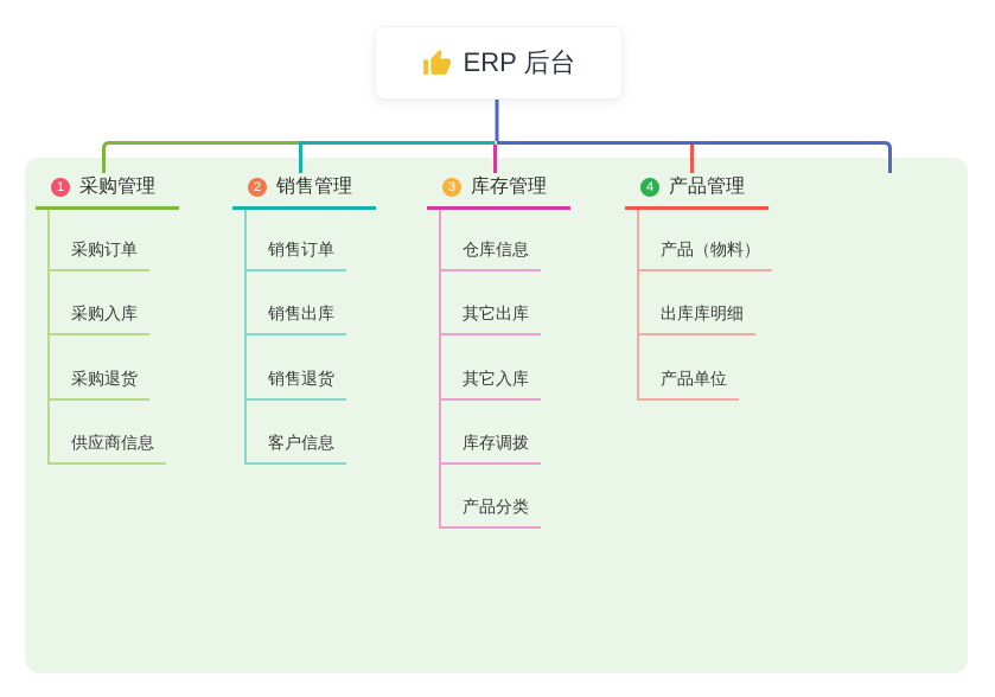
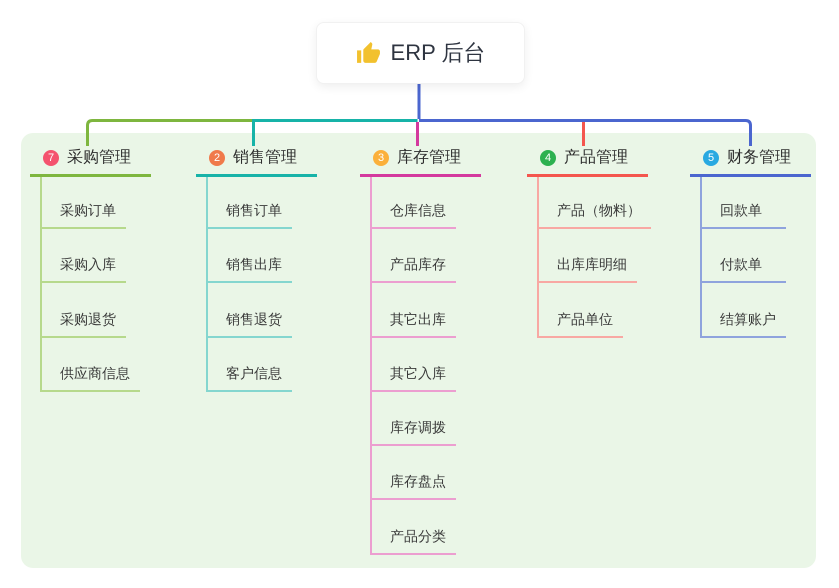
  ERP 后台
- 1
+ 7
  采购管理
  采购订单
  采购入库
  采购退货
  供应商信息
  2
  销售管理
  销售订单
  销售出库
  销售退货
  客户信息
  3
  库存管理
  仓库信息
+ 产品库存
  其它出库
  其它入库
  库存调拨
+ 库存盘点
  产品分类
  4
  产品管理
  产品（物料）
  出库库明细
  产品单位
+ 5
+ 财务管理
+ 回款单
+ 付款单
+ 结算账户
